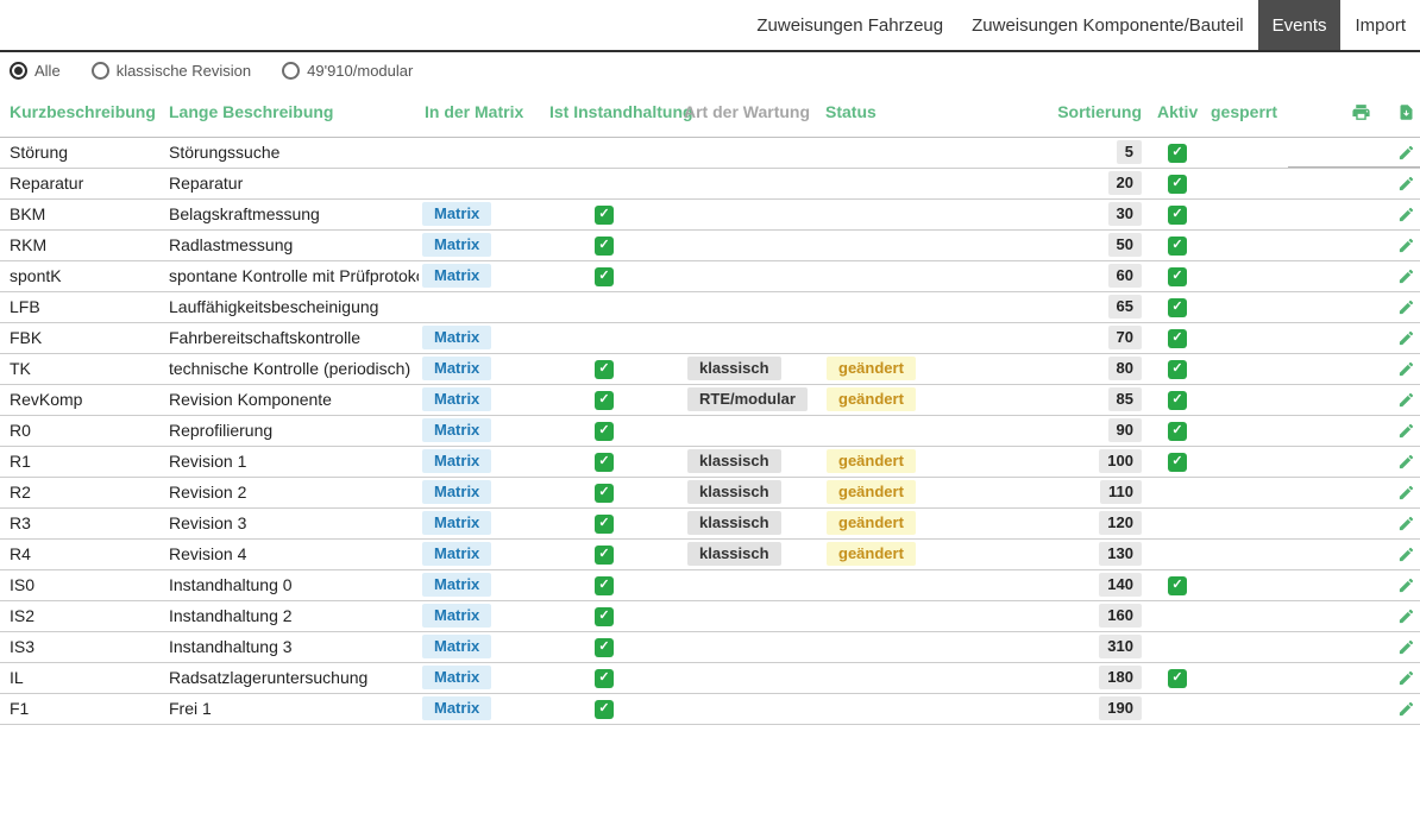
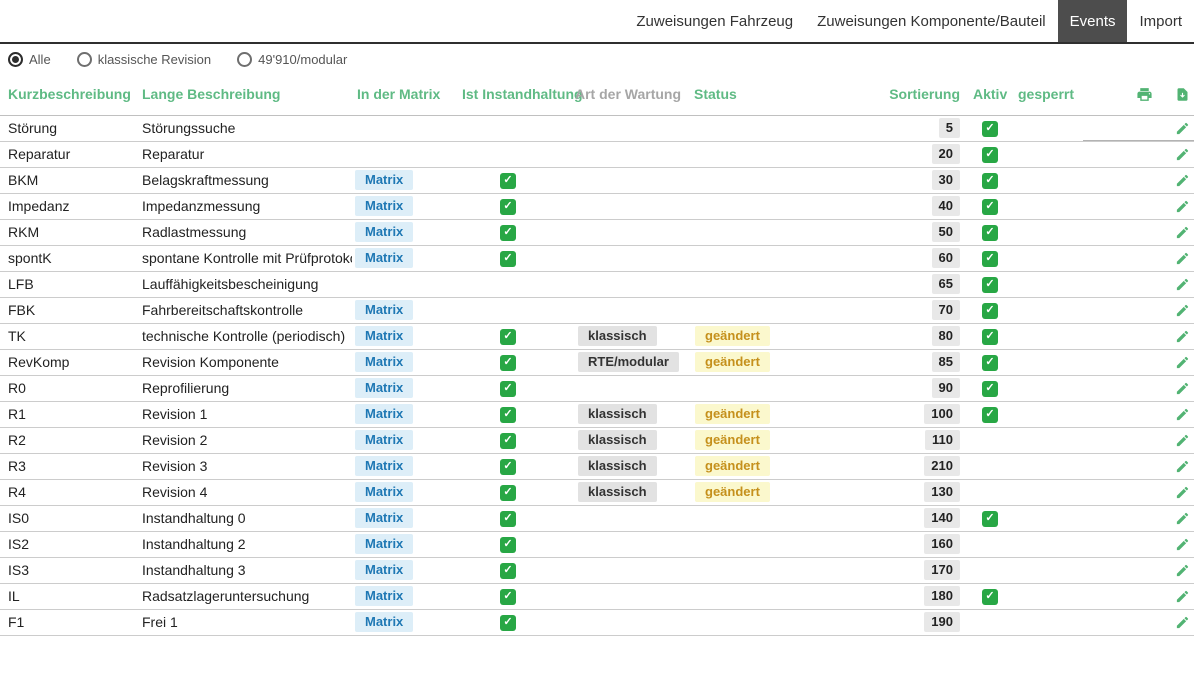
  Zuweisungen Fahrzeug
  Zuweisungen Komponente/Bauteil
  Events
  Import
  Alle
  klassische Revision
  49'910/modular
  Kurzbeschreibung	Lange Beschreibung	In der Matrix	Ist Instandhaltung	Art der Wartung	Status	Sortierung	Aktiv	gesperrt
  Störung	Störungssuche					5
  Reparatur	Reparatur					20
  BKM	Belagskraftmessung	Matrix				30
+ Impedanz	Impedanzmessung	Matrix				40
  RKM	Radlastmessung	Matrix				50
  spontK	spontane Kontrolle mit Prüfprotok	Matrix				60
  LFB	Lauffähigkeitsbescheinigung					65
  FBK	Fahrbereitschaftskontrolle	Matrix				70
  TK	technische Kontrolle (periodisch)	Matrix		klassisch	geändert	80
  RevKomp	Revision Komponente	Matrix		RTE/modular	geändert	85
  R0	Reprofilierung	Matrix				90
  R1	Revision 1	Matrix		klassisch	geändert	100
  R2	Revision 2	Matrix		klassisch	geändert	110
- R3	Revision 3	Matrix		klassisch	geändert	120
+ R3	Revision 3	Matrix		klassisch	geändert	210
  R4	Revision 4	Matrix		klassisch	geändert	130
  IS0	Instandhaltung 0	Matrix				140
  IS2	Instandhaltung 2	Matrix				160
- IS3	Instandhaltung 3	Matrix				310
+ IS3	Instandhaltung 3	Matrix				170
  IL	Radsatzlageruntersuchung	Matrix				180
  F1	Frei 1	Matrix				190
